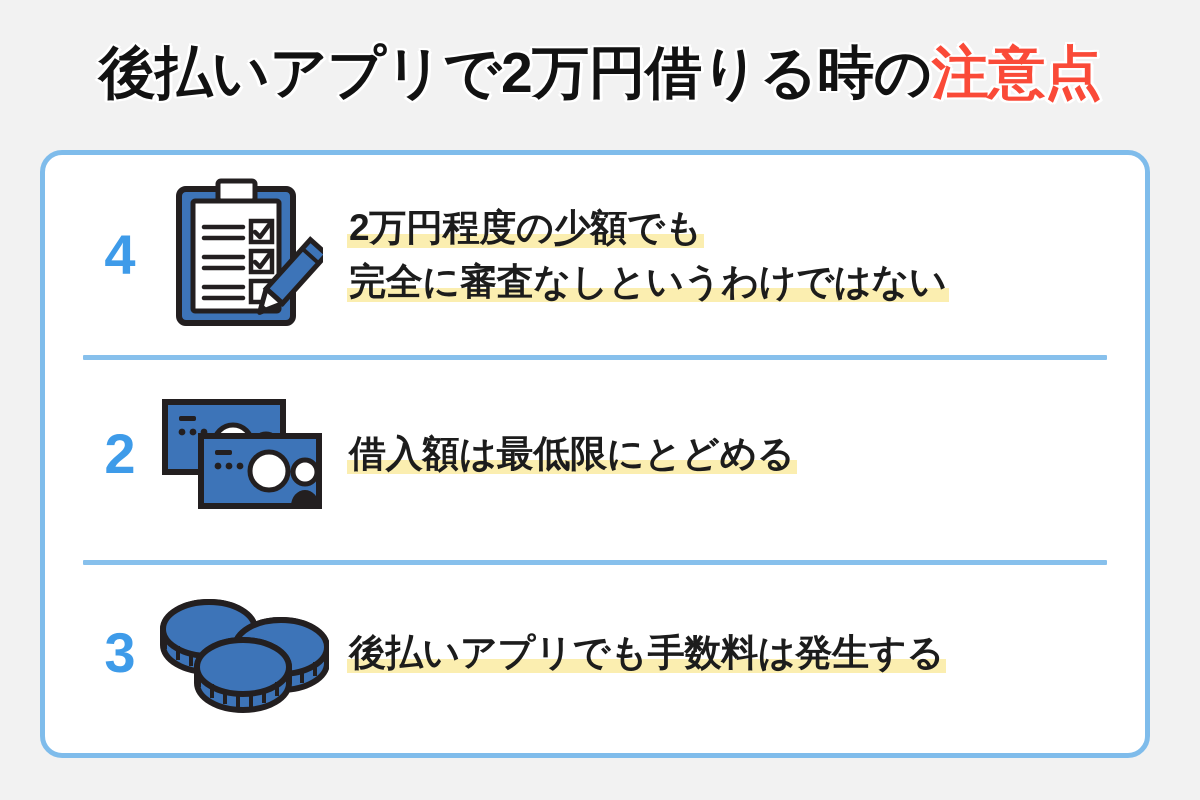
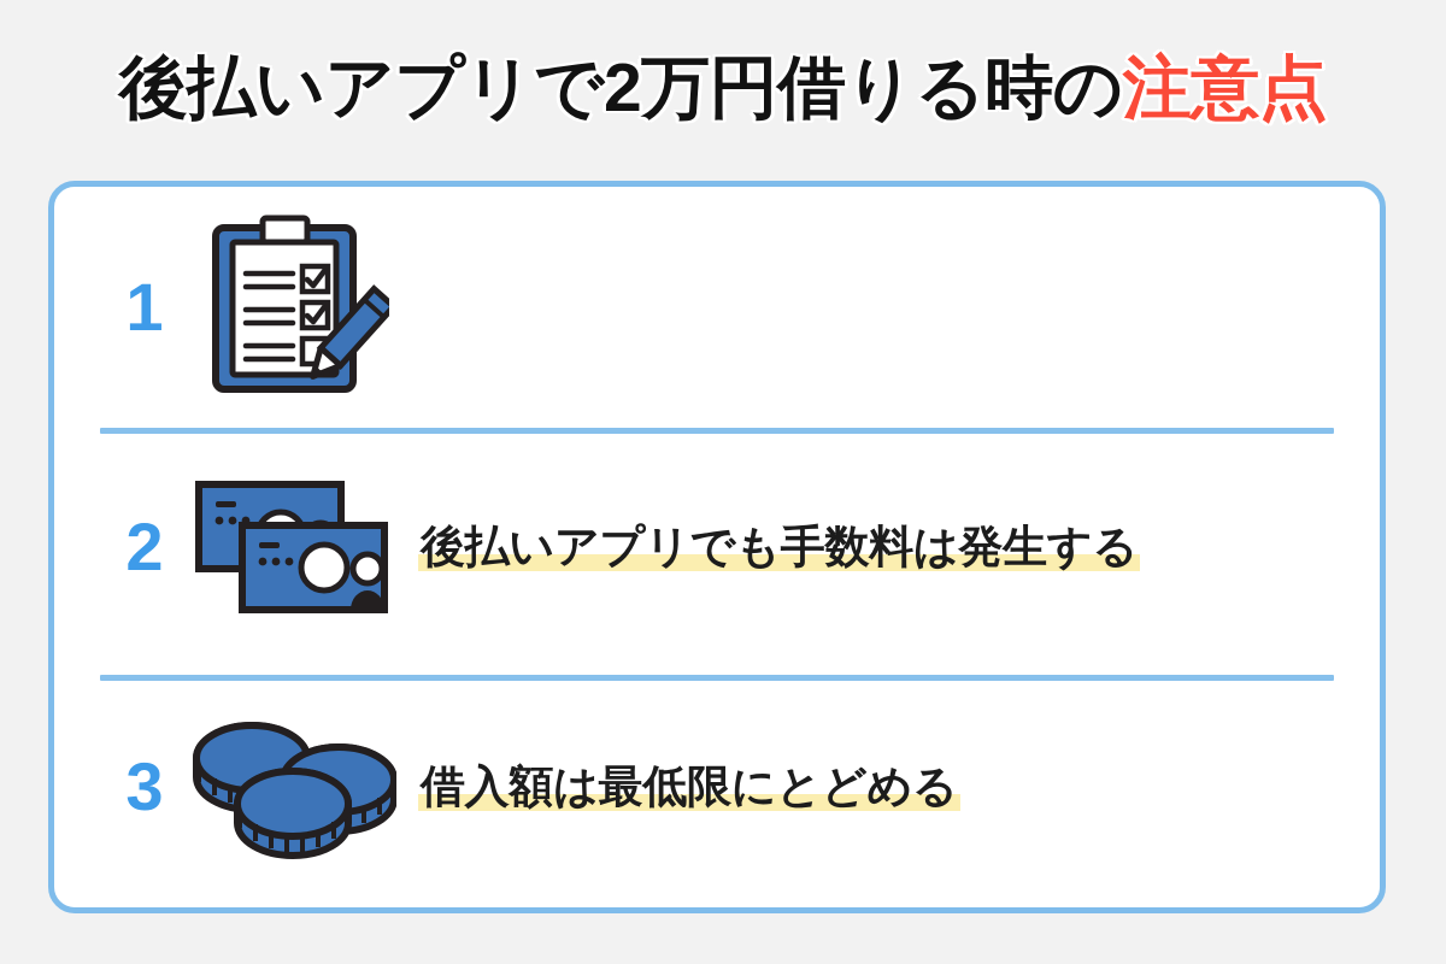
  後払いアプリで2万円借りる時の注意点
- 4
+ 1
- 2万円程度の少額でも
- 完全に審査なしというわけではない
  2
- 借入額は最低限にとどめる
+ 後払いアプリでも手数料は発生する
  3
- 後払いアプリでも手数料は発生する
+ 借入額は最低限にとどめる
